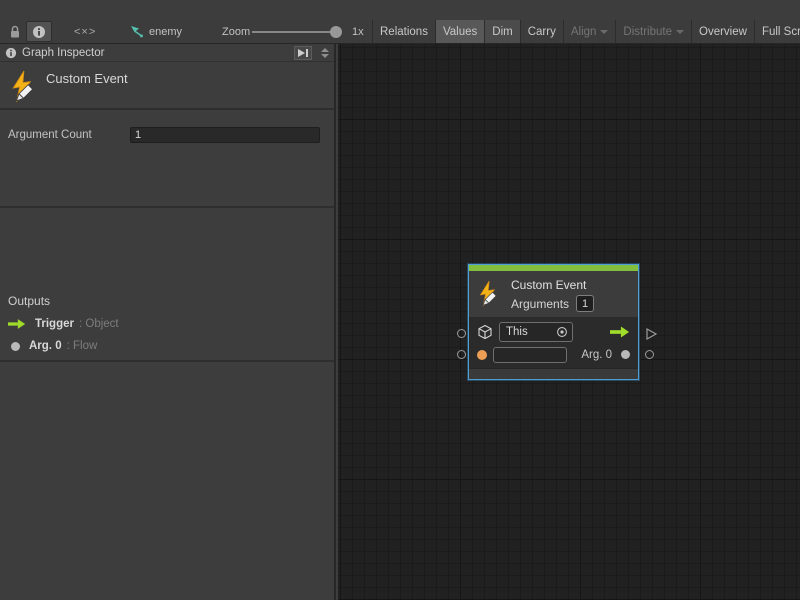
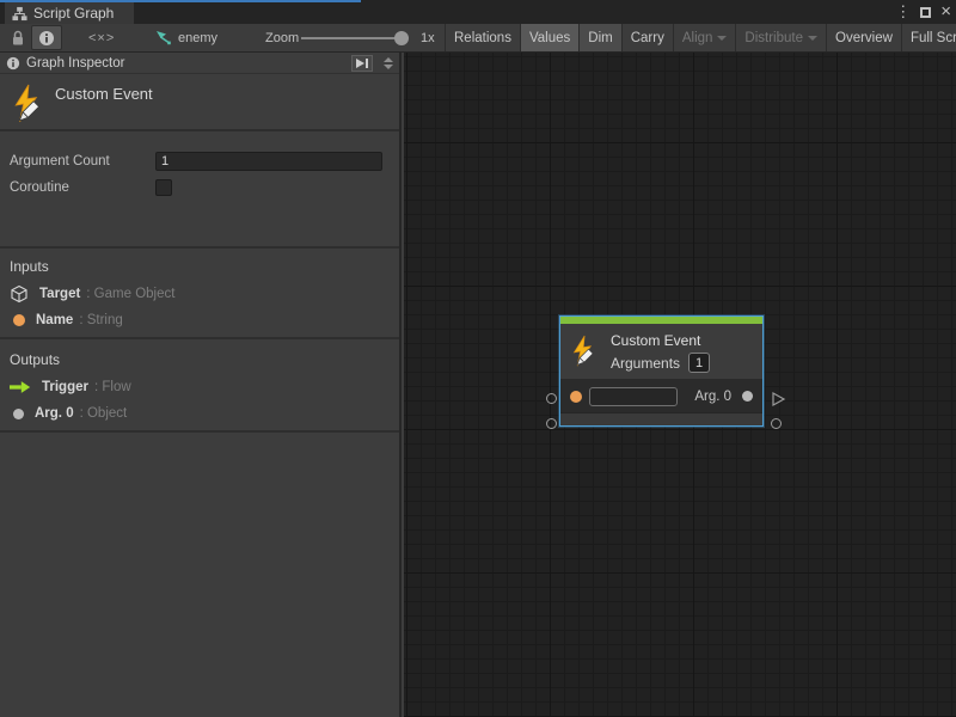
+ Script Graph
+ ⋮
+ ×
  <×>
  enemy
  Zoom
  1x
  Relations
  Values
  Dim
  Carry
  Align
  Distribute
  Overview
  Full Scr
  Graph Inspector
  Custom Event
  Argument Count
  1
+ Coroutine
+ Inputs
+ Target
+ : Game Object
+ Name
+ : String
  Outputs
  Trigger
- : Object
+ : Flow
  Arg. 0
- : Flow
+ : Object
  Custom Event
  Arguments
  1
- This
  Arg. 0
